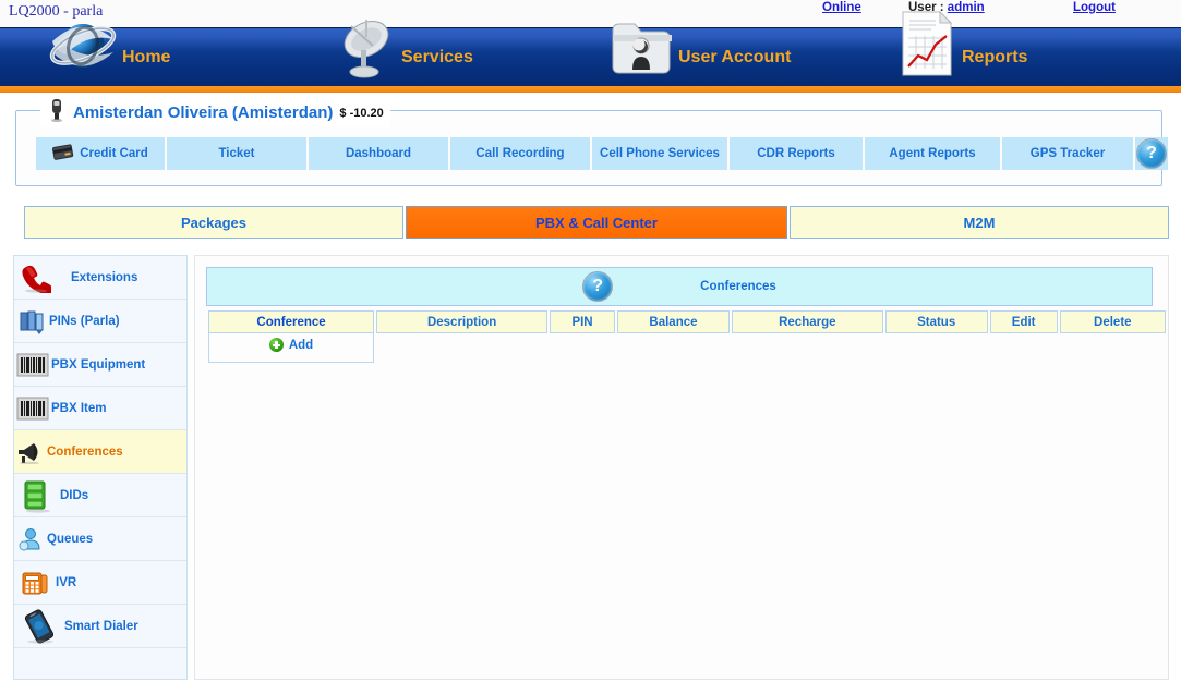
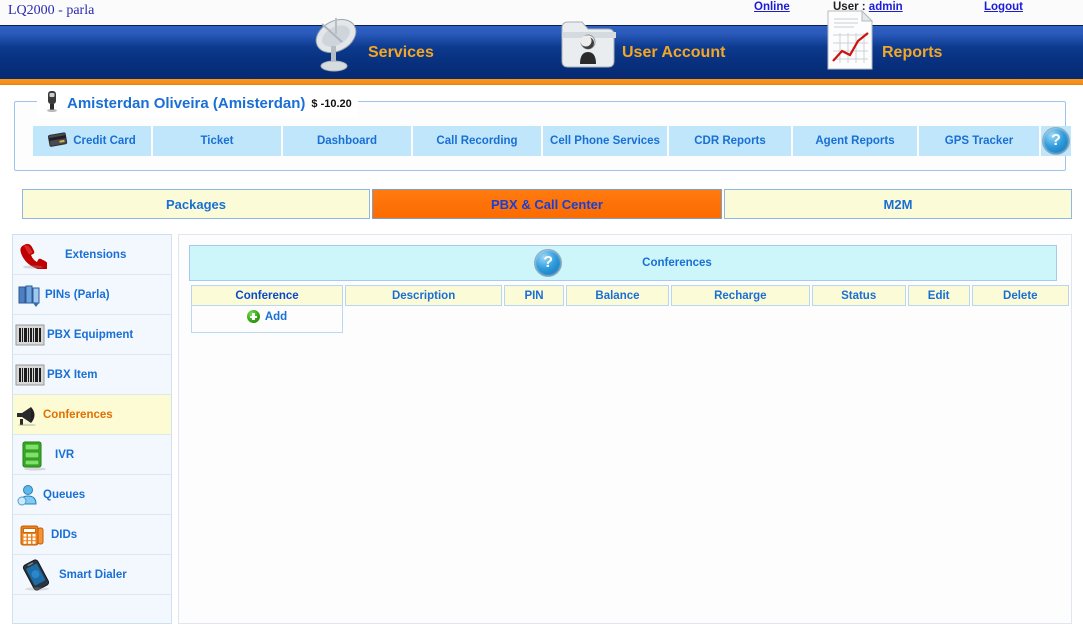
  LQ2000 - parla
  Online
  User : admin
  Logout
- Home
  Services
  User Account
  Reports
  Amisterdan Oliveira (Amisterdan)
  $ -10.20
  Credit Card
  Ticket
  Dashboard
  Call Recording
  Cell Phone Services
  CDR Reports
  Agent Reports
  GPS Tracker
  ?
  Packages
  PBX & Call Center
  M2M
  Extensions
  PINs (Parla)
  PBX Equipment
  PBX Item
  Conferences
- DIDs
+ IVR
  Queues
- IVR
+ DIDs
  Smart Dialer
  ?
  Conferences
  Conference	Description	PIN	Balance	Recharge	Status	Edit	Delete
  Add
